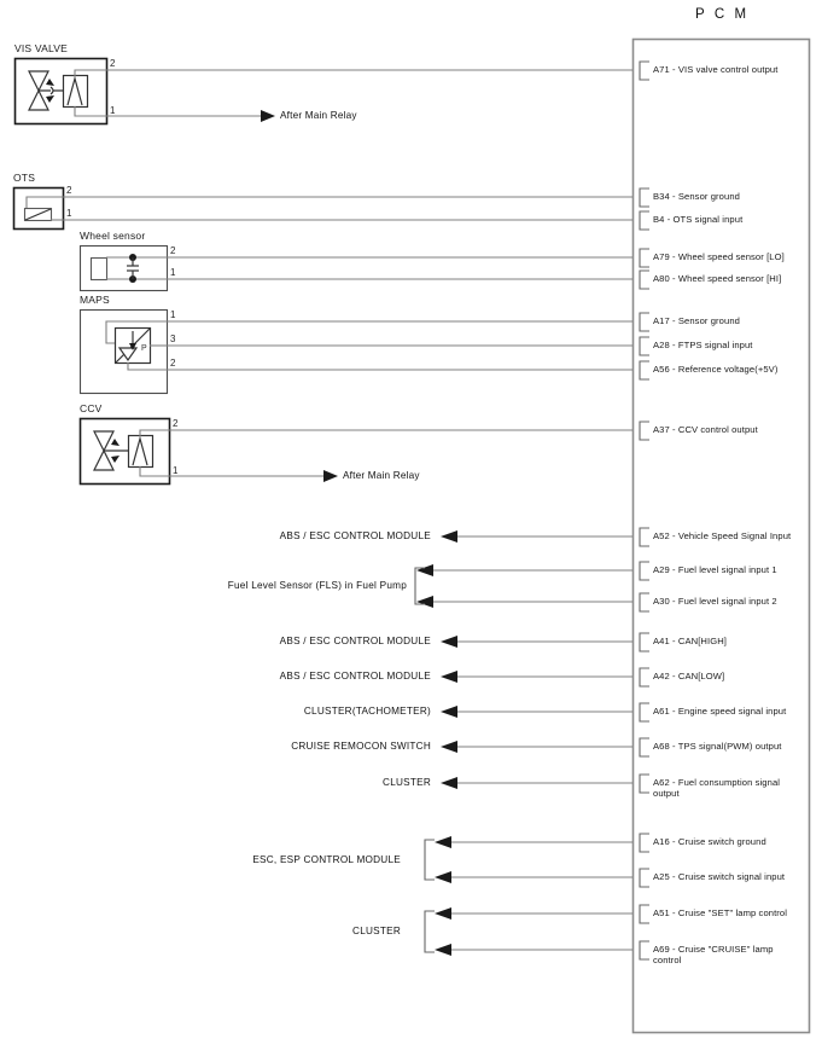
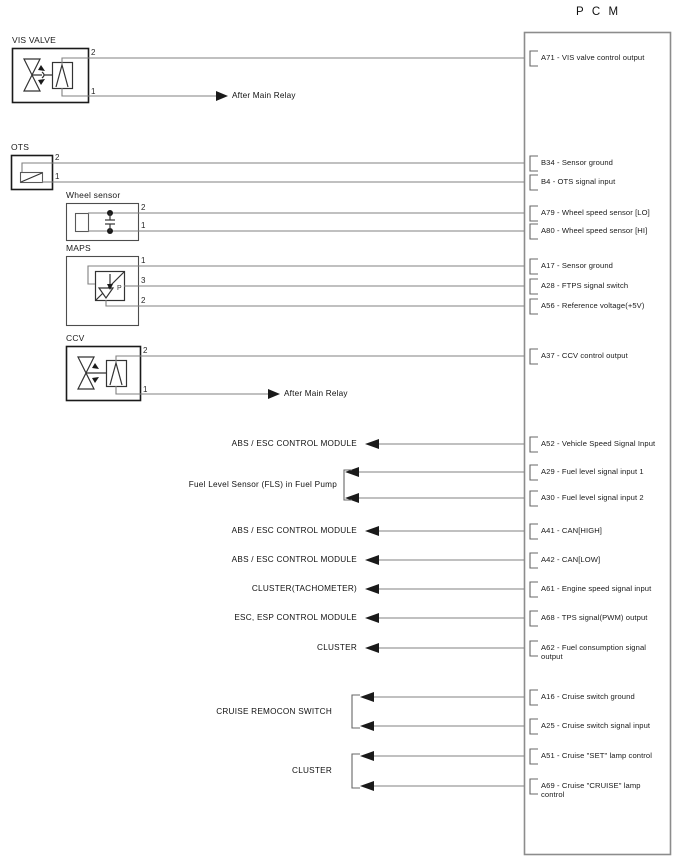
  P C M
  VIS VALVE
  OTS
  Wheel sensor
  MAPS
  CCV
  2
  1
  2
  1
  2
  1
  1
  3
  2
  2
  1
  After Main Relay
  After Main Relay
  ABS / ESC CONTROL MODULE
  Fuel Level Sensor (FLS) in Fuel Pump
  ABS / ESC CONTROL MODULE
  ABS / ESC CONTROL MODULE
  CLUSTER(TACHOMETER)
- CRUISE REMOCON SWITCH
+ ESC, ESP CONTROL MODULE
  CLUSTER
- ESC, ESP CONTROL MODULE
+ CRUISE REMOCON SWITCH
  CLUSTER
  A71 - VIS valve control output
  B34 - Sensor ground
  B4 - OTS signal input
  A79 - Wheel speed sensor [LO]
  A80 - Wheel speed sensor [HI]
  A17 - Sensor ground
- A28 - FTPS signal input
+ A28 - FTPS signal switch
  A56 - Reference voltage(+5V)
  A37 - CCV control output
  A52 - Vehicle Speed Signal Input
  A29 - Fuel level signal input 1
  A30 - Fuel level signal input 2
  A41 - CAN[HIGH]
  A42 - CAN[LOW]
  A61 - Engine speed signal input
  A68 - TPS signal(PWM) output
  A62 - Fuel consumption signal
  output
  A16 - Cruise switch ground
  A25 - Cruise switch signal input
  A51 - Cruise "SET" lamp control
  A69 - Cruise "CRUISE" lamp
  control
